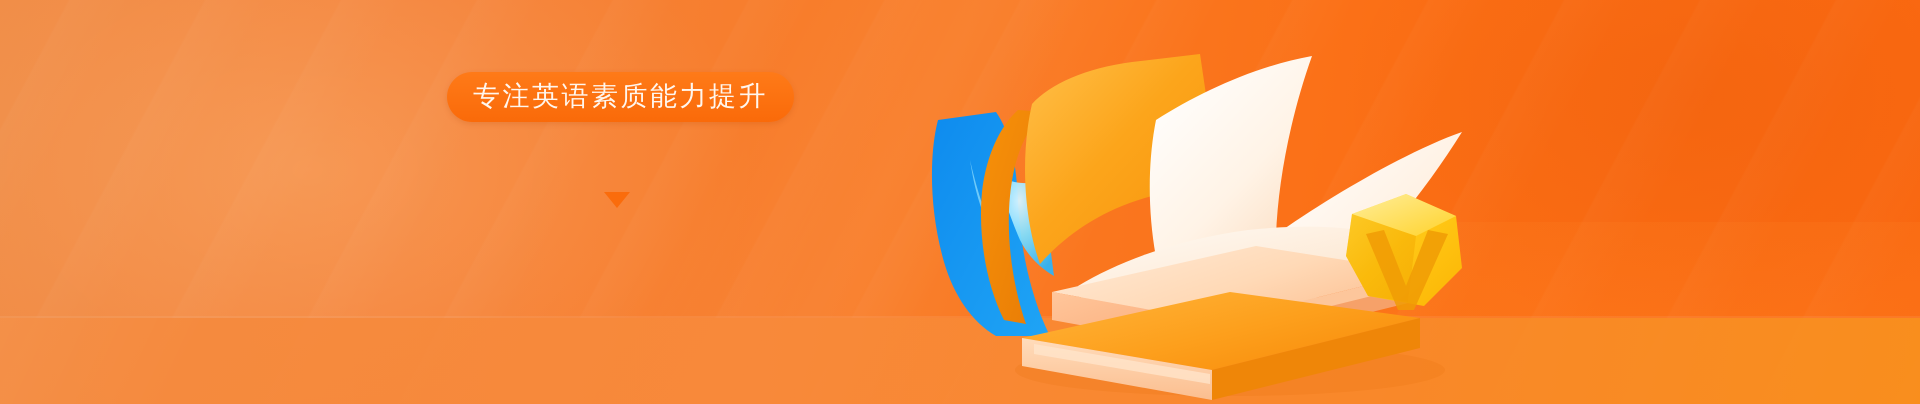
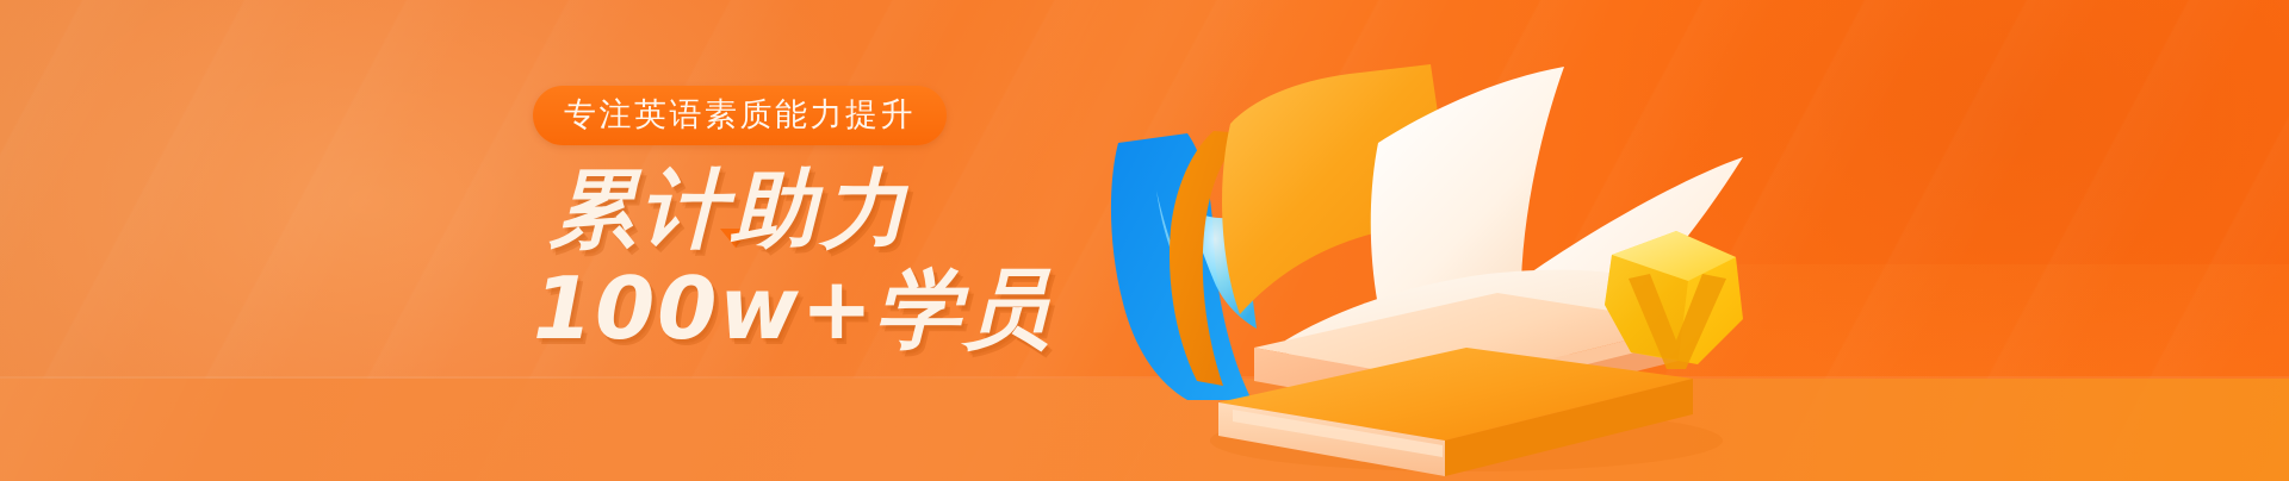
  专注英语素质能力提升
+ 累计助力
+ 100w+学员
